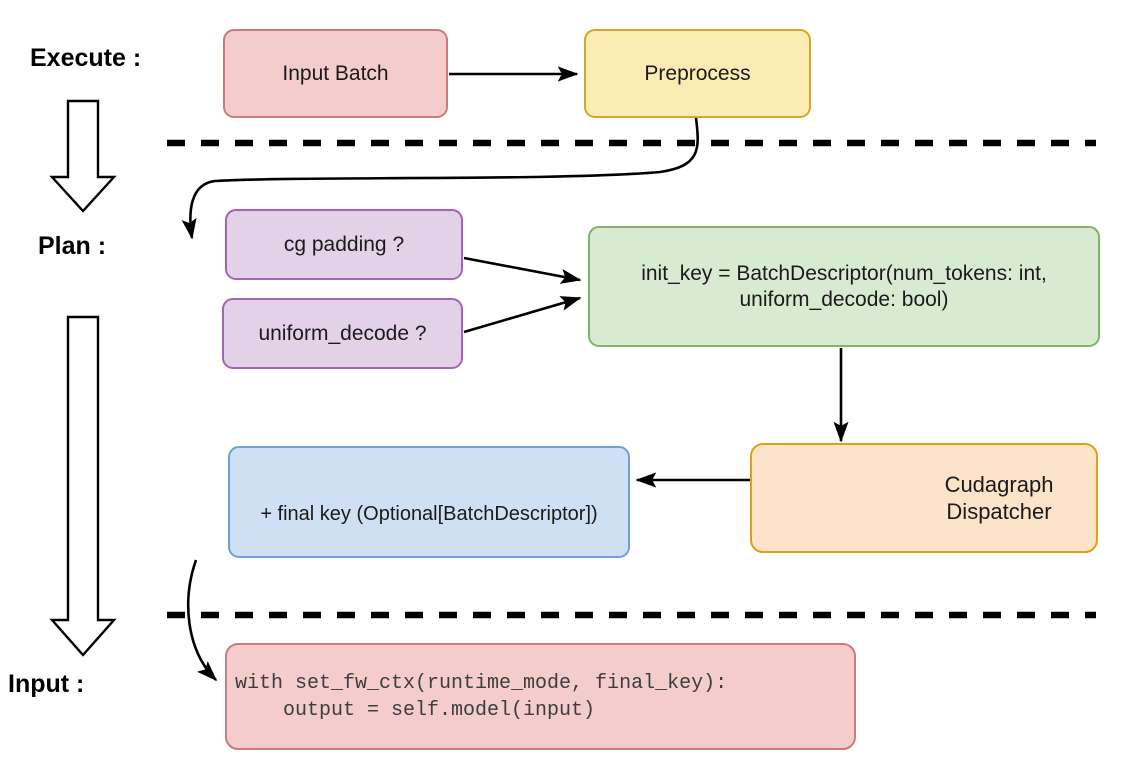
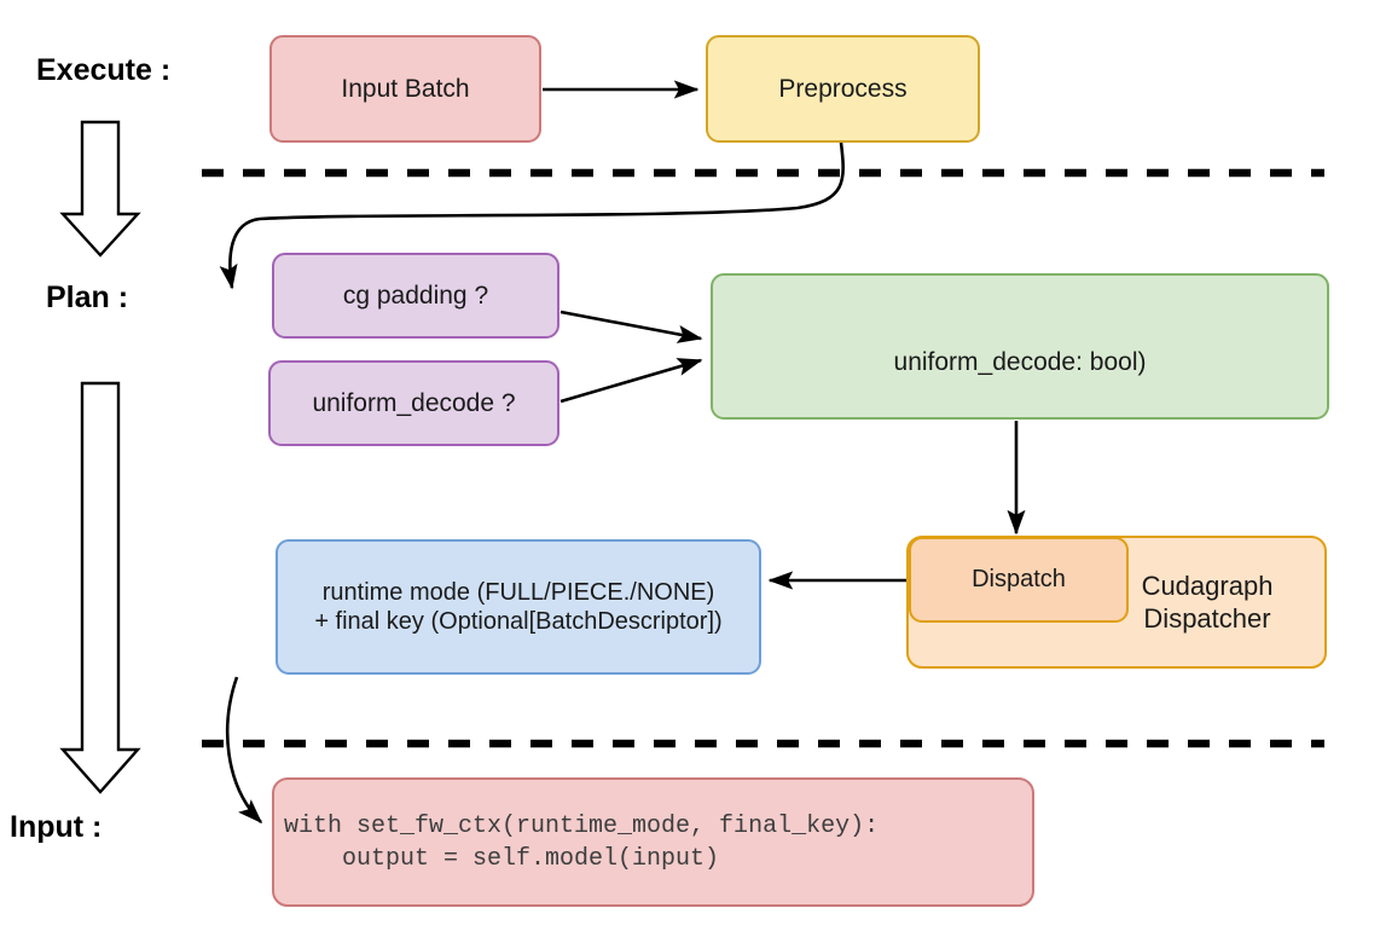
  Execute :
  Plan :
  Input :
  Input Batch
  Preprocess
  cg padding ?
  uniform_decode ?
- init_key = BatchDescriptor(num_tokens: int,
  uniform_decode: bool)
  Cudagraph
  Dispatcher
+ Dispatch
+ runtime mode (FULL/PIECE./NONE)
  + final key (Optional[BatchDescriptor])
  with set_fw_ctx(runtime_mode, final_key):
  output = self.model(input)
